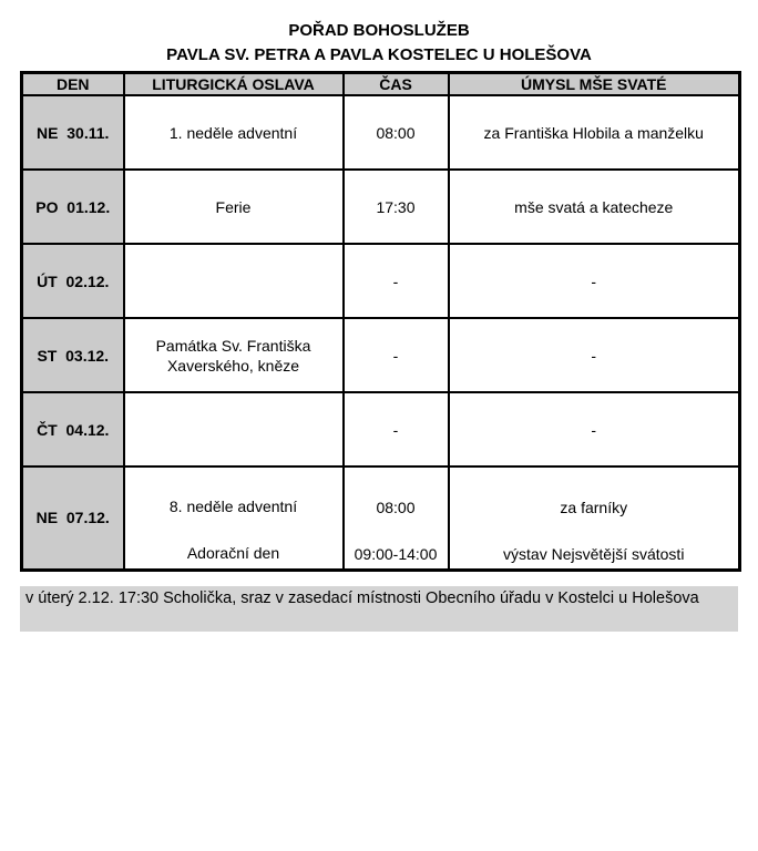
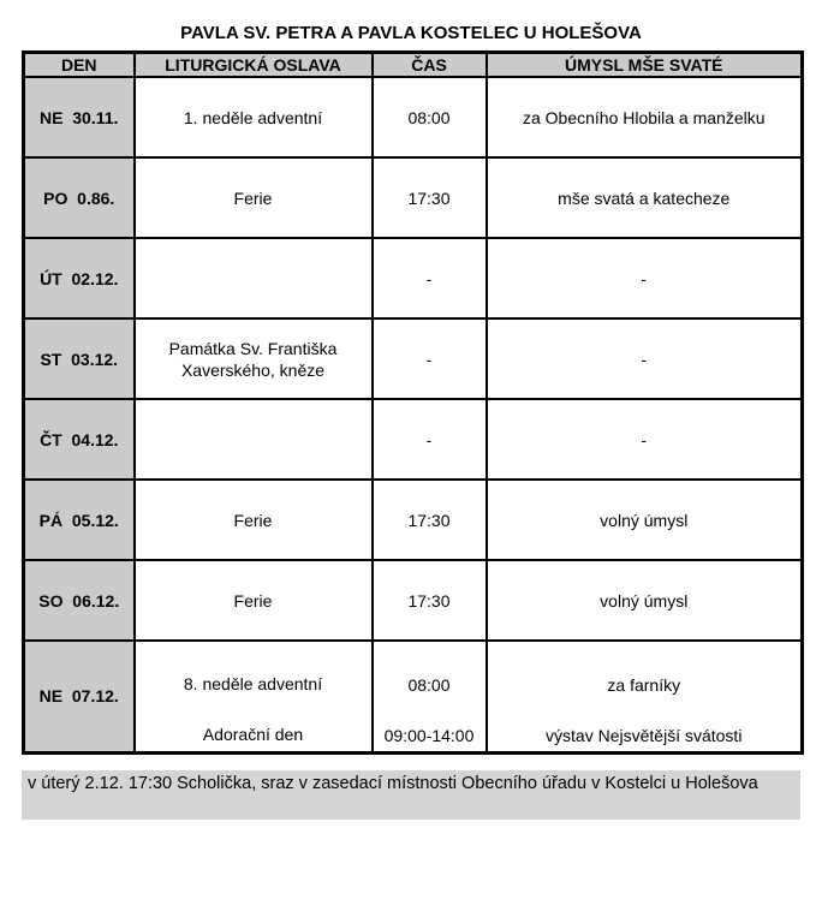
- POŘAD BOHOSLUŽEB
  PAVLA SV. PETRA A PAVLA KOSTELEC U HOLEŠOVA
  DEN	LITURGICKÁ OSLAVA	ČAS	ÚMYSL MŠE SVATÉ
- NE 30.11.	1. neděle adventní	08:00	za Františka Hlobila a manželku
+ NE 30.11.	1. neděle adventní	08:00	za Obecního Hlobila a manželku
- PO 01.12.	Ferie	17:30	mše svatá a katecheze
+ PO 0.86.	Ferie	17:30	mše svatá a katecheze
  ÚT 02.12.		-	-
  ST 03.12.	Památka Sv. Františka Xaverského, kněze	-	-
  ČT 04.12.		-	-
+ PÁ 05.12.	Ferie	17:30	volný úmysl
+ SO 06.12.	Ferie	17:30	volný úmysl
  NE 07.12.	8. neděle adventní Adorační den	08:00 09:00-14:00	za farníky výstav Nejsvětější svátosti
  v úterý 2.12. 17:30 Scholička, sraz v zasedací místnosti Obecního úřadu v Kostelci u Holešova
